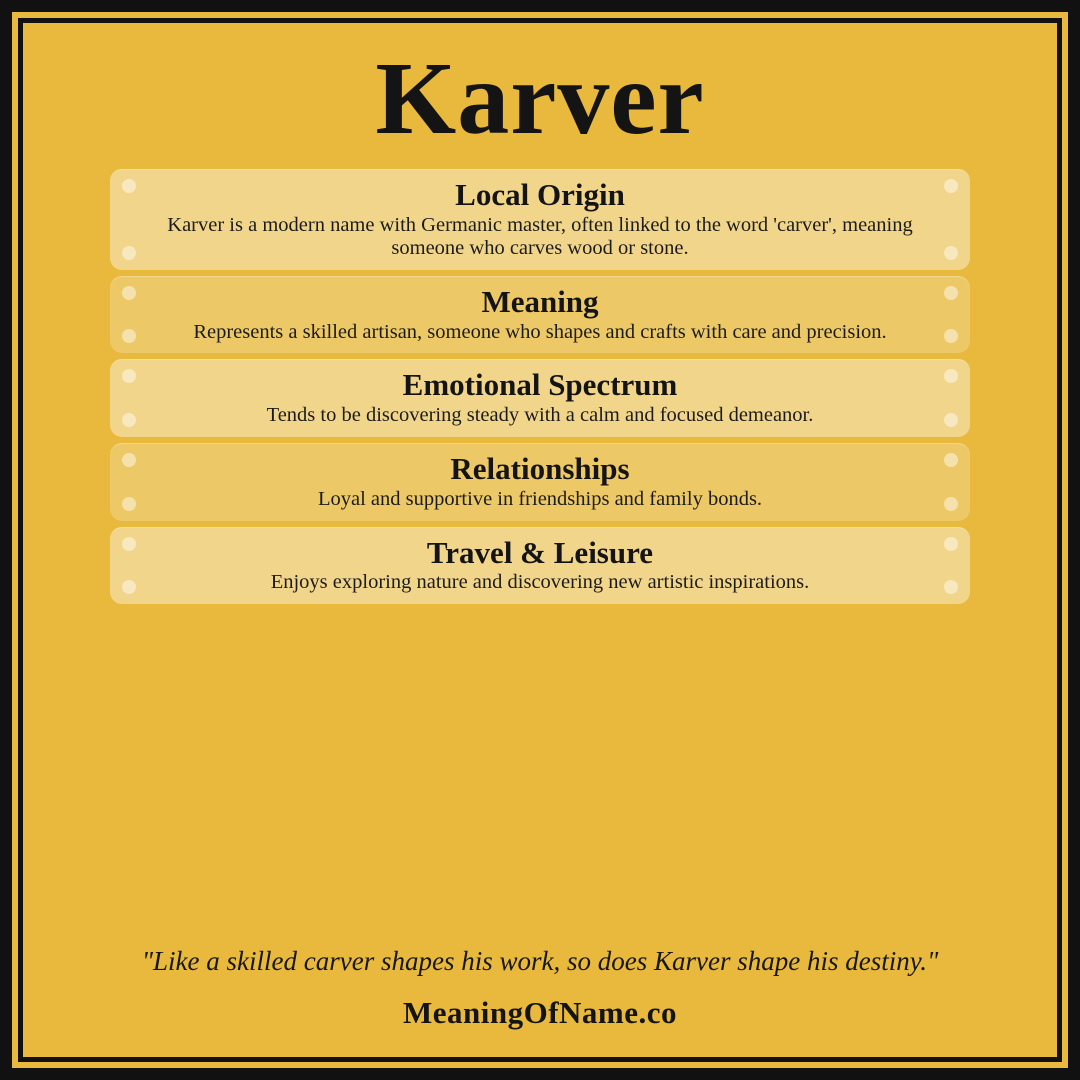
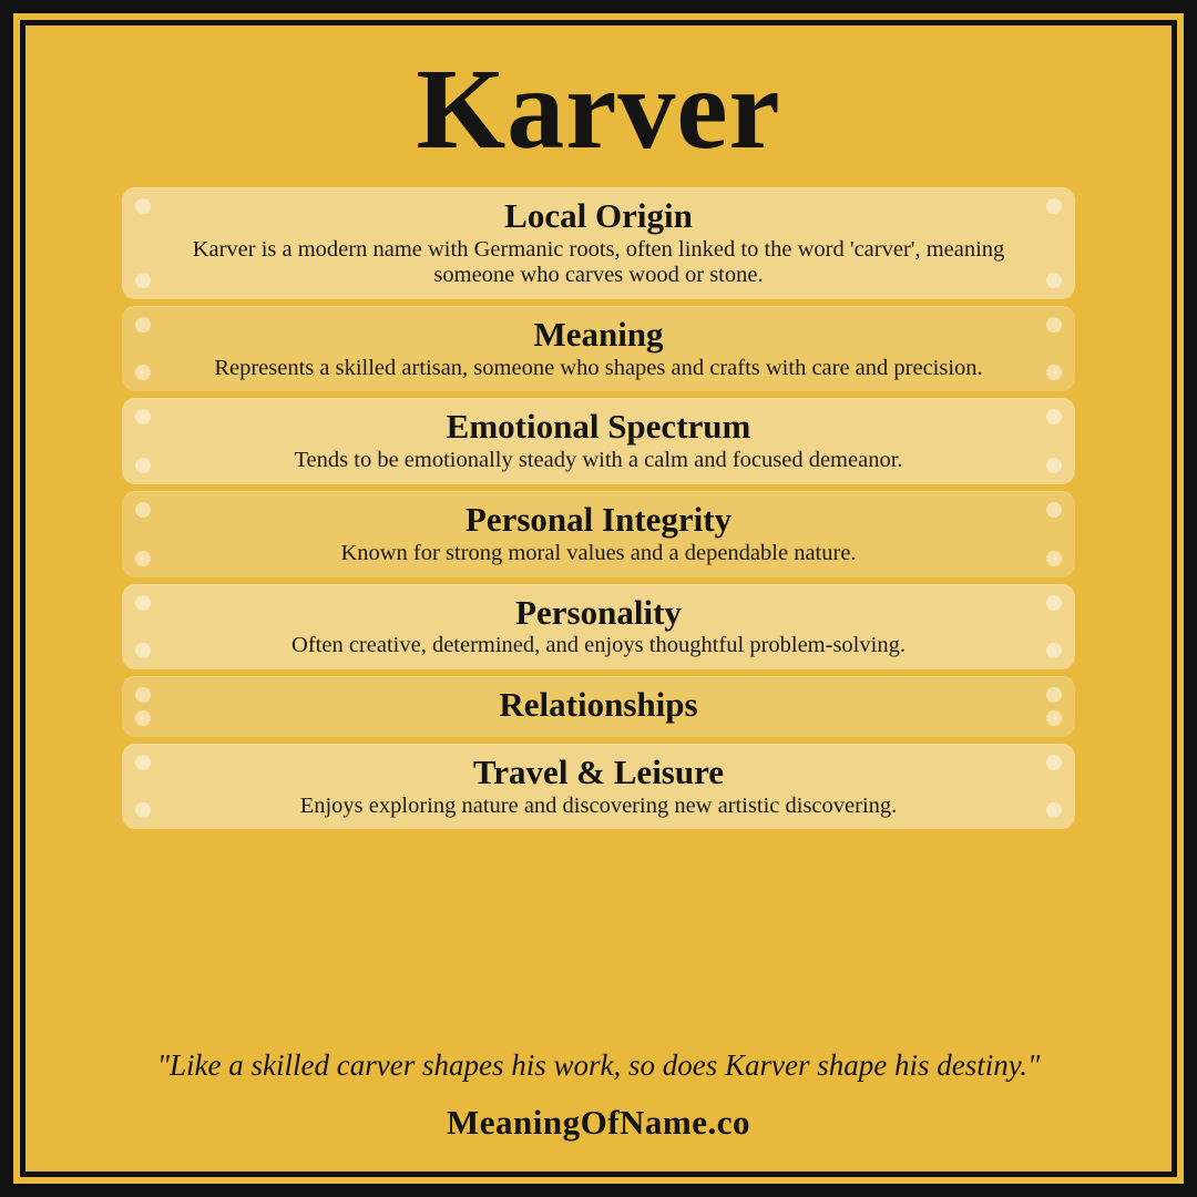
  Karver
  Local Origin
- Karver is a modern name with Germanic master, often linked to the word 'carver', meaning someone who carves wood or stone.
+ Karver is a modern name with Germanic roots, often linked to the word 'carver', meaning someone who carves wood or stone.
  Meaning
  Represents a skilled artisan, someone who shapes and crafts with care and precision.
  Emotional Spectrum
- Tends to be discovering steady with a calm and focused demeanor.
+ Tends to be emotionally steady with a calm and focused demeanor.
+ Personal Integrity
+ Known for strong moral values and a dependable nature.
+ Personality
+ Often creative, determined, and enjoys thoughtful problem-solving.
  Relationships
- Loyal and supportive in friendships and family bonds.
  Travel & Leisure
- Enjoys exploring nature and discovering new artistic inspirations.
+ Enjoys exploring nature and discovering new artistic discovering.
  "Like a skilled carver shapes his work, so does Karver shape his destiny."
  MeaningOfName.co
